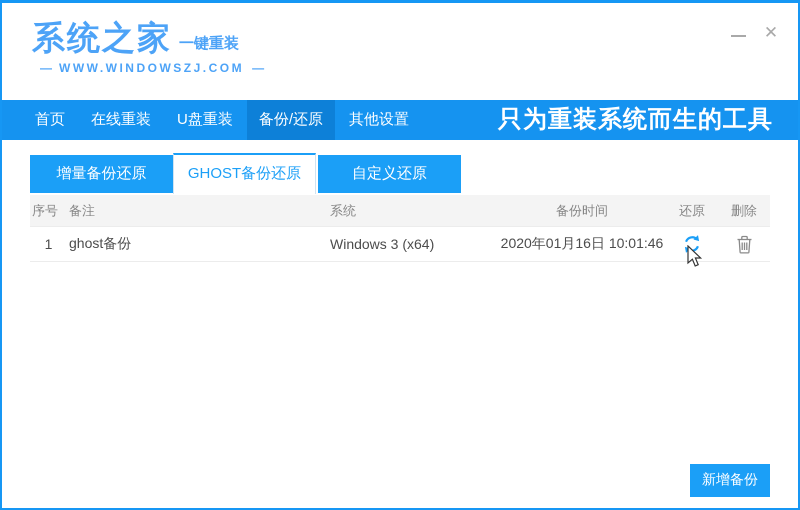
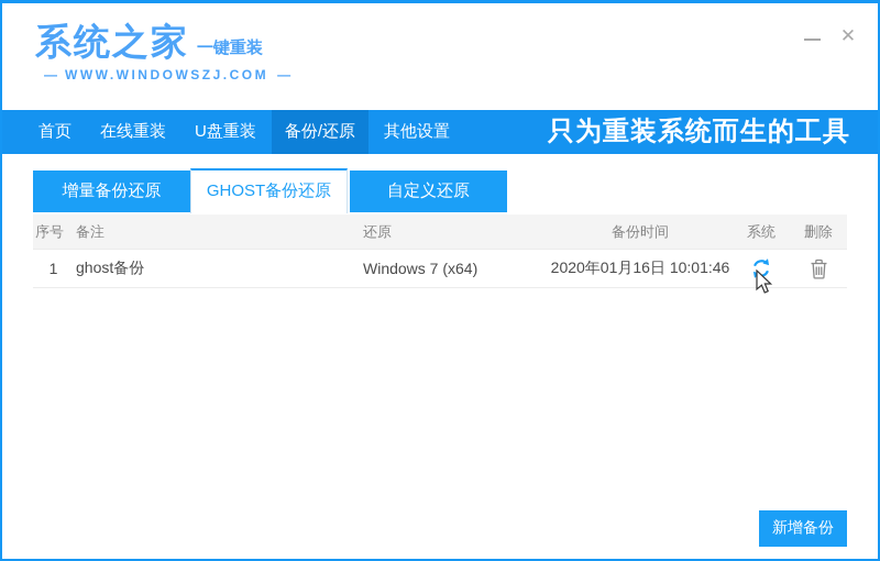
  系统之家
  一键重装
  —
  WWW.WINDOWSZJ.COM
  —
  ✕
  首页
  在线重装
  U盘重装
  备份/还原
  其他设置
  只为重装系统而生的工具
  增量备份还原
  GHOST备份还原
  自定义还原
  序号
  备注
- 系统
+ 还原
  备份时间
- 还原
+ 系统
  删除
  1
  ghost备份
- Windows 3 (x64)
+ Windows 7 (x64)
  2020年01月16日 10:01:46
  新增备份
